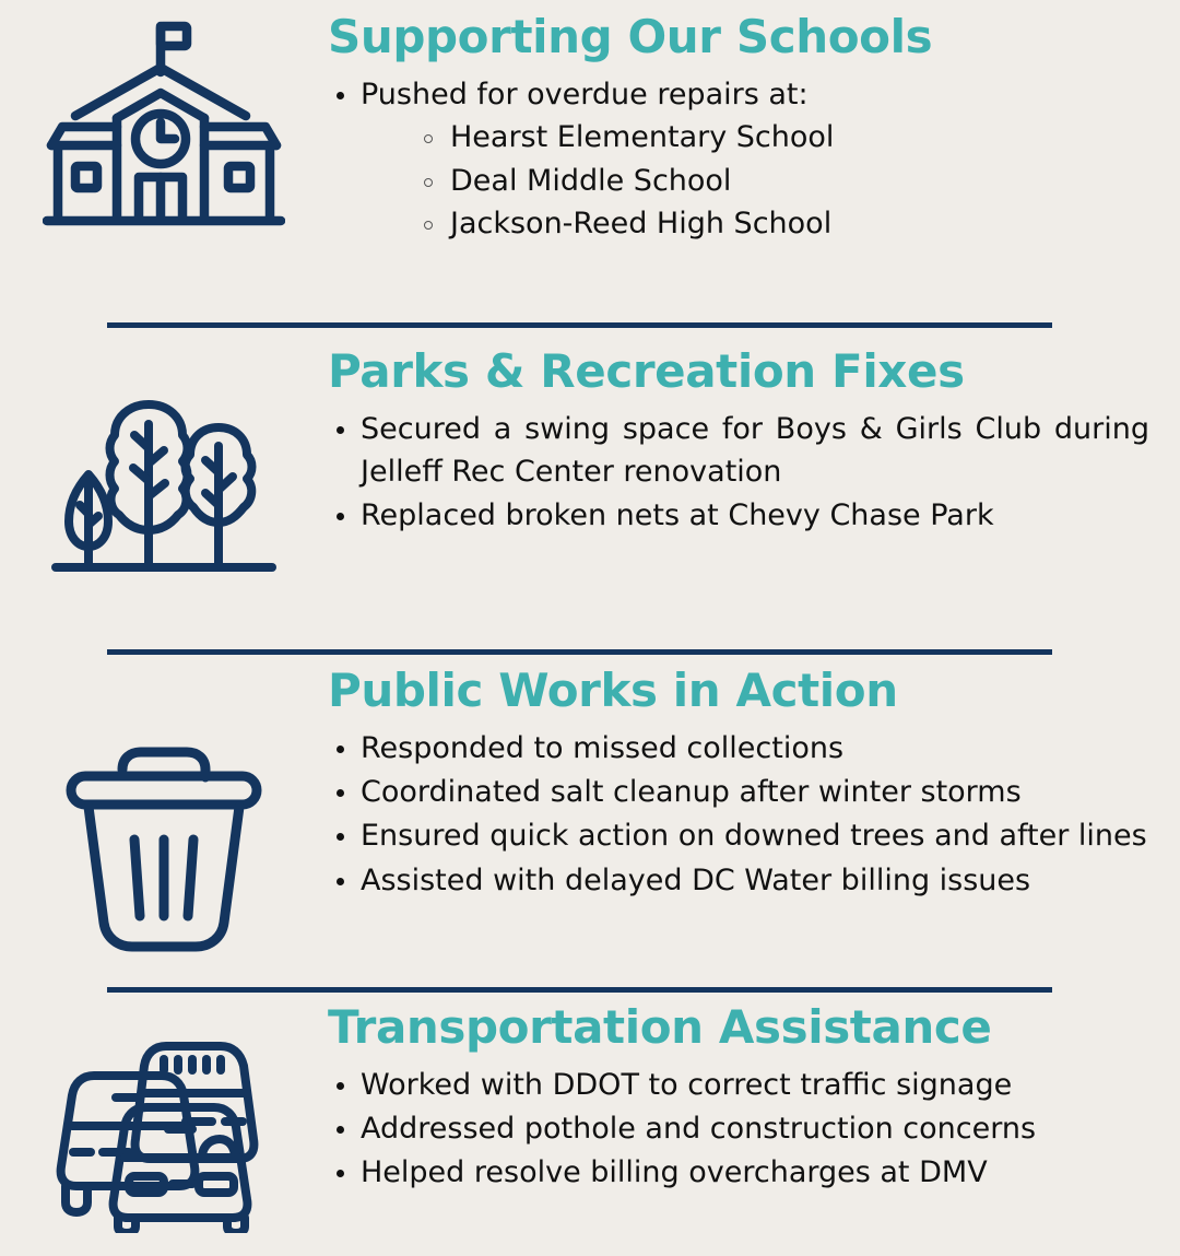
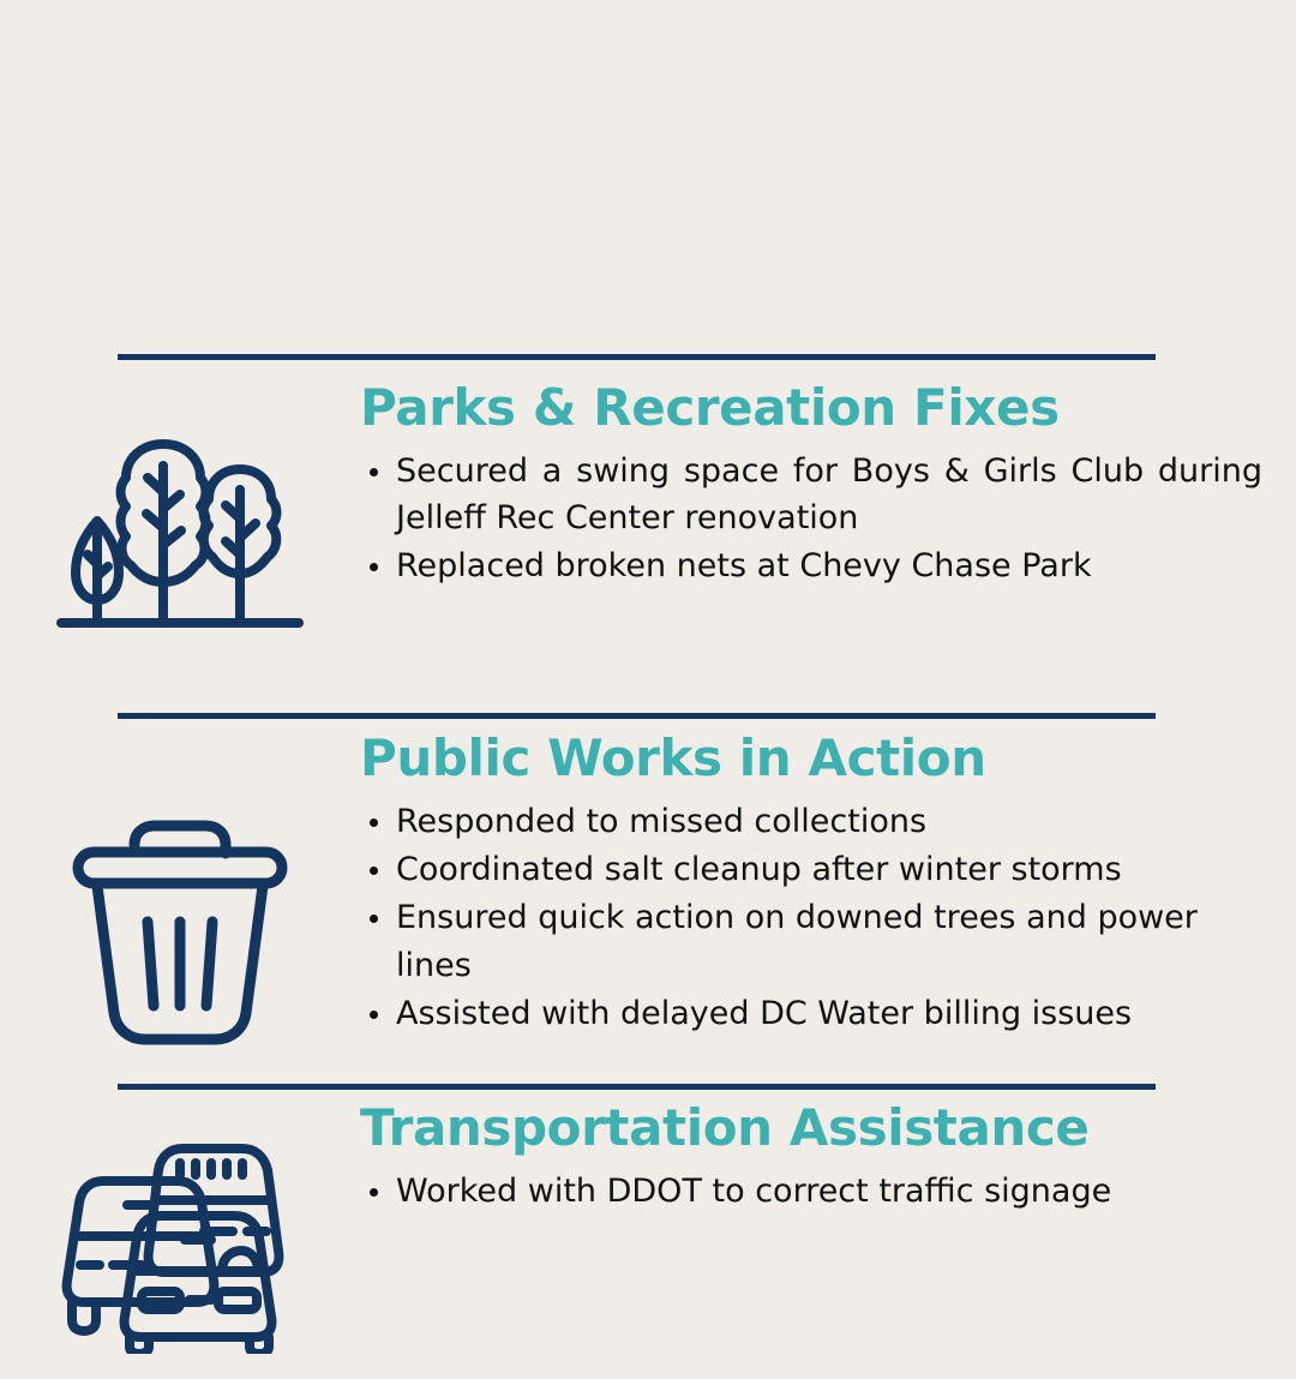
- Supporting Our Schools
- Pushed for overdue repairs at:
- Hearst Elementary School
- Deal Middle School
- Jackson-Reed High School
  Parks & Recreation Fixes
  Secured a swing space for Boys & Girls Club during Jelleff Rec Center renovation
  Replaced broken nets at Chevy Chase Park
  Public Works in Action
  Responded to missed collections
  Coordinated salt cleanup after winter storms
- Ensured quick action on downed trees and after lines
+ Ensured quick action on downed trees and power lines
  Assisted with delayed DC Water billing issues
  Transportation Assistance
  Worked with DDOT to correct traffic signage
- Addressed pothole and construction concerns
- Helped resolve billing overcharges at DMV
